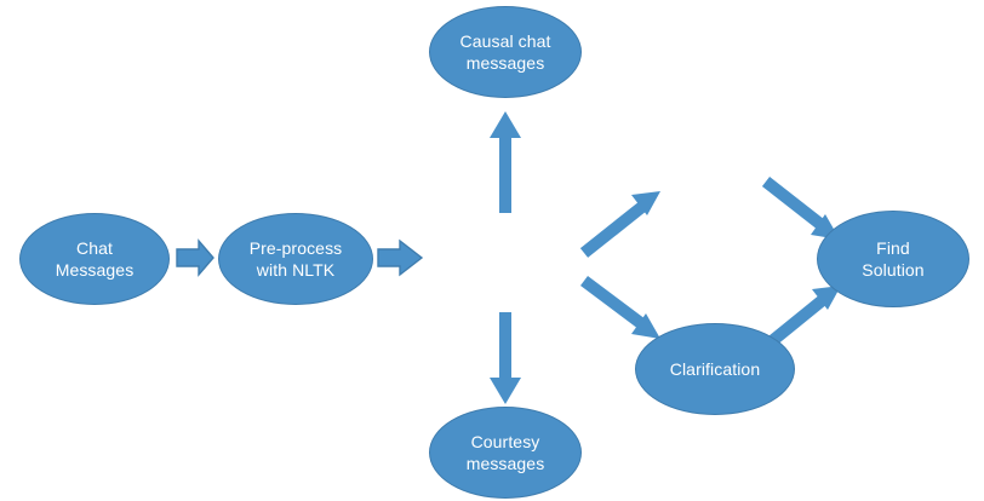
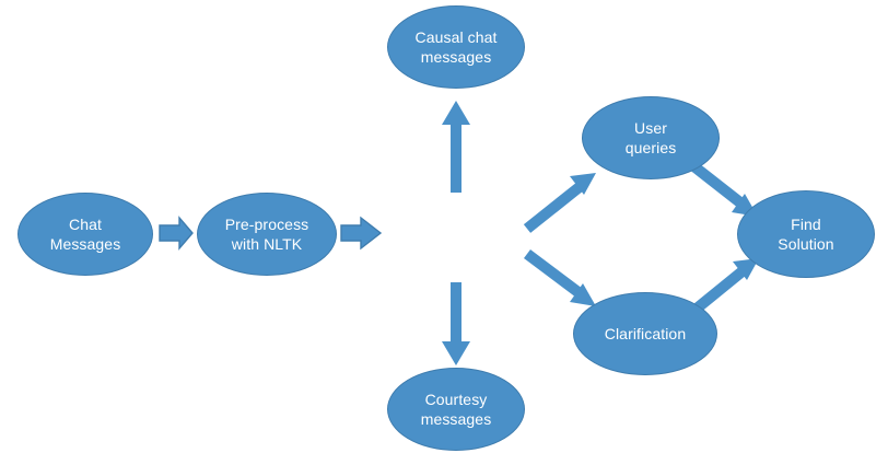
  Chat
  Messages
  Pre-process
  with NLTK
  Causal chat
  messages
  Courtesy
  messages
+ User
+ queries
  Clarification
  Find
  Solution
